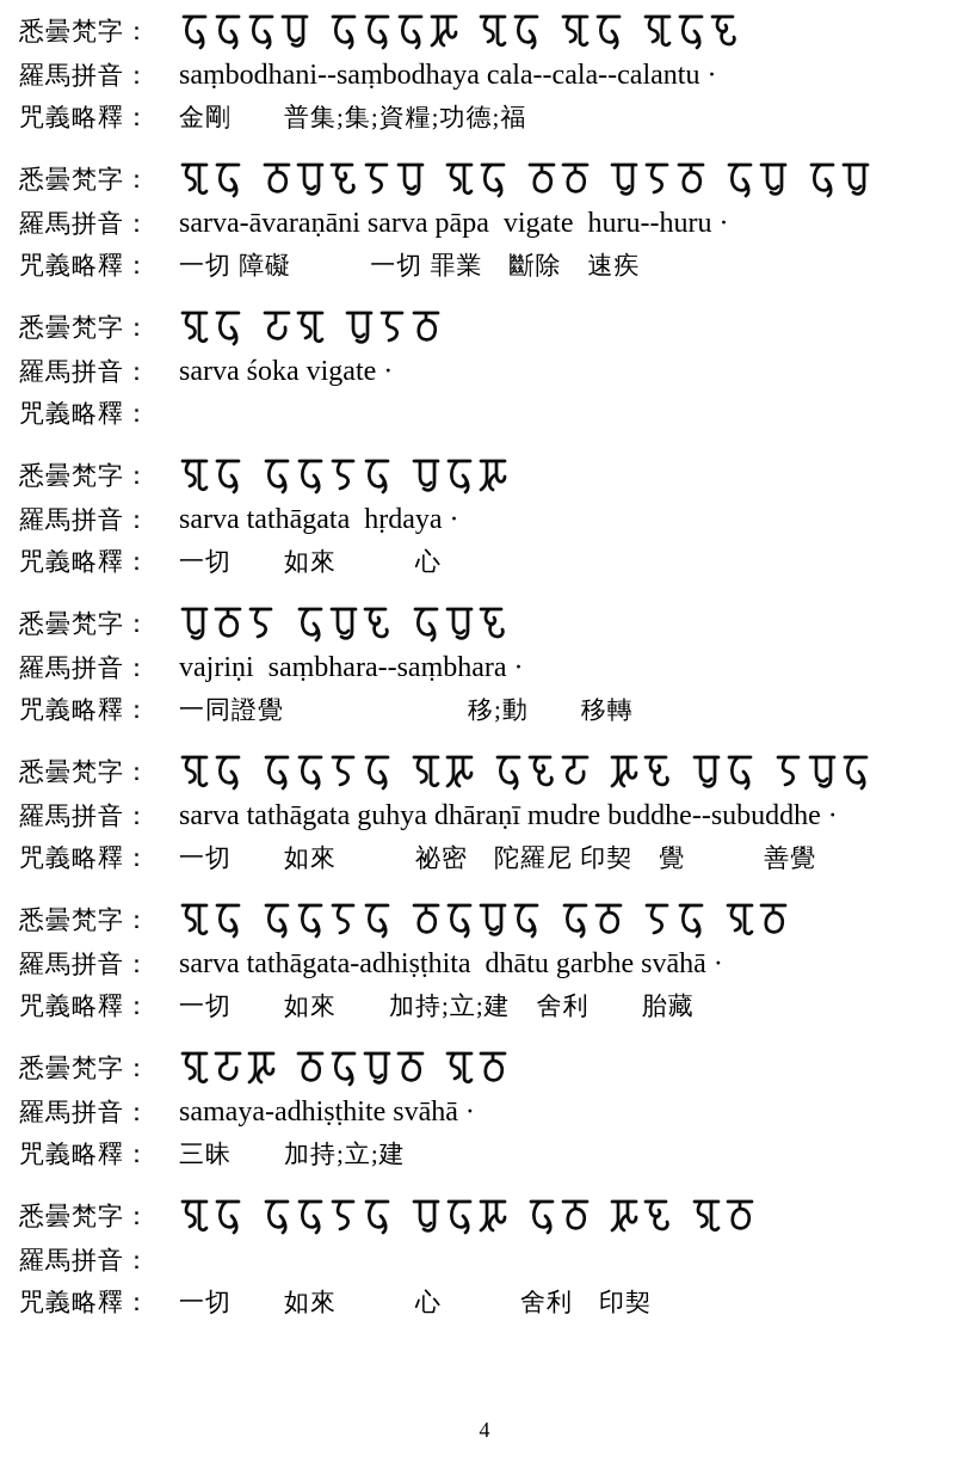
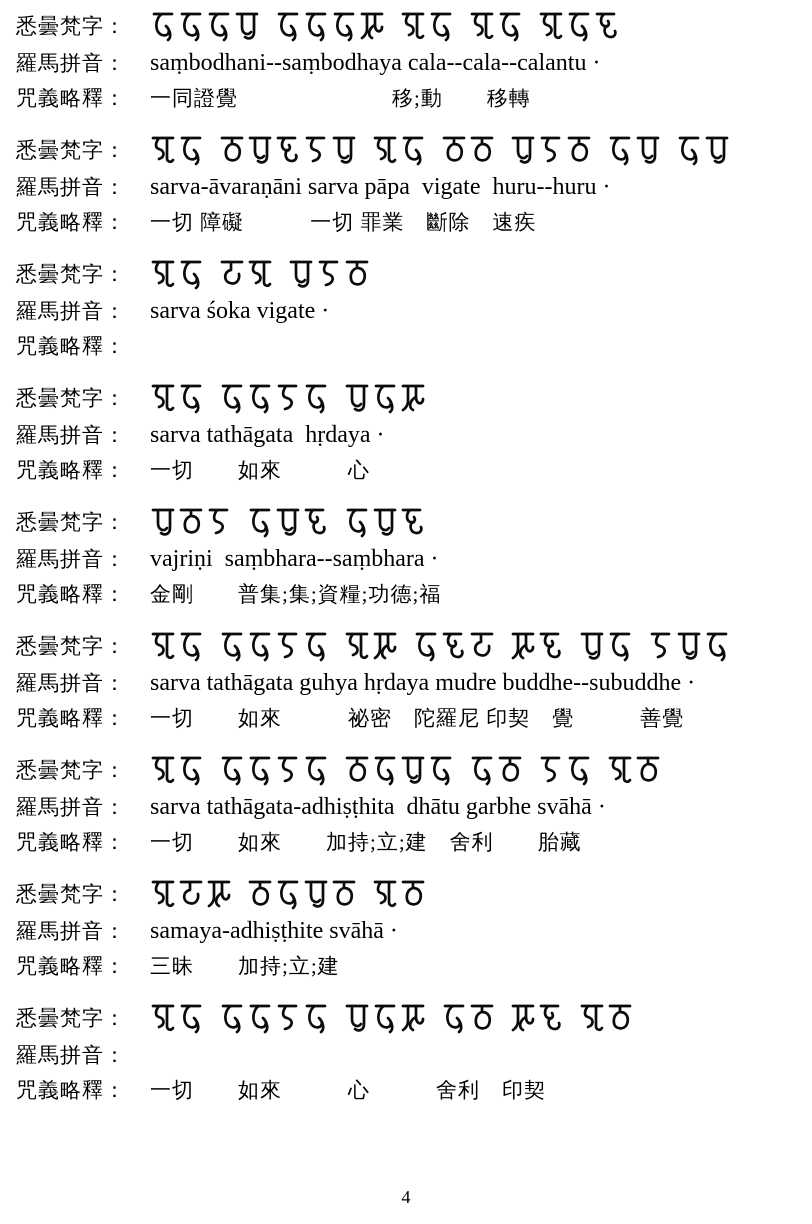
  悉曇梵字：
  羅馬拼音：
  saṃbodhani--saṃbodhaya cala--cala--calantu ·
  咒義略釋：
- 金剛 普集;集;資糧;功德;福
+ 一同證覺 移;動 移轉
  悉曇梵字：
  羅馬拼音：
  sarva-āvaraṇāni sarva pāpa vigate huru--huru ·
  咒義略釋：
  一切 障礙 一切 罪業 斷除 速疾
  悉曇梵字：
  羅馬拼音：
  sarva śoka vigate ·
  咒義略釋：
  悉曇梵字：
  羅馬拼音：
  sarva tathāgata hṛdaya ·
  咒義略釋：
  一切 如來 心
  悉曇梵字：
  羅馬拼音：
  vajriṇi saṃbhara--saṃbhara ·
  咒義略釋：
- 一同證覺 移;動 移轉
+ 金剛 普集;集;資糧;功德;福
  悉曇梵字：
  羅馬拼音：
- sarva tathāgata guhya dhāraṇī mudre buddhe--subuddhe ·
+ sarva tathāgata guhya hṛdaya mudre buddhe--subuddhe ·
  咒義略釋：
  一切 如來 祕密 陀羅尼 印契 覺 善覺
  悉曇梵字：
  羅馬拼音：
  sarva tathāgata-adhiṣṭhita dhātu garbhe svāhā ·
  咒義略釋：
  一切 如來 加持;立;建 舍利 胎藏
  悉曇梵字：
  羅馬拼音：
  samaya-adhiṣṭhite svāhā ·
  咒義略釋：
  三昧 加持;立;建
  悉曇梵字：
  羅馬拼音：
  咒義略釋：
  一切 如來 心 舍利 印契
  4
